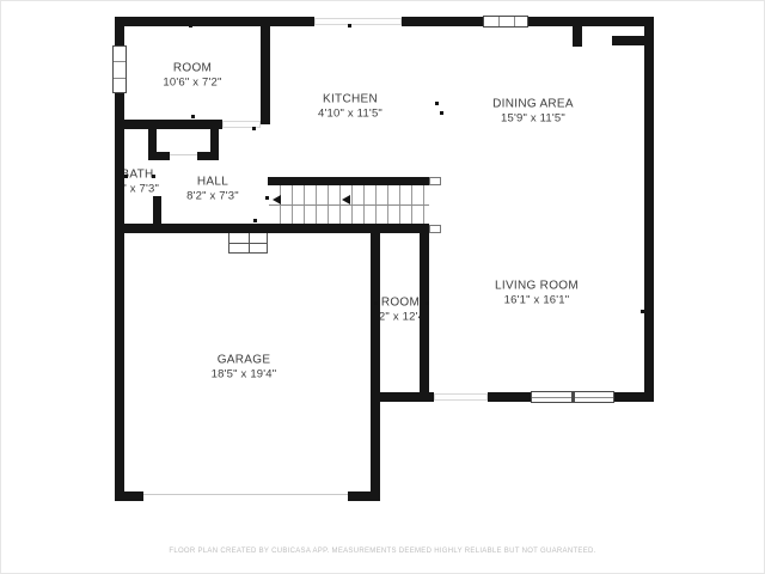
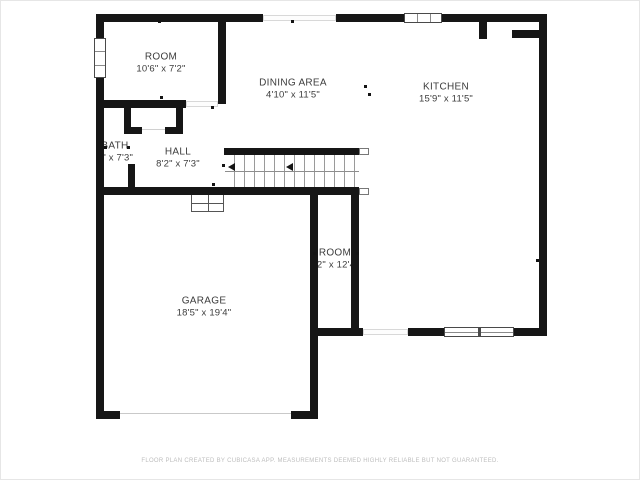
  ROOM
  10'6" x 7'2"
- KITCHEN
+ DINING AREA
  4'10" x 11'5"
- DINING AREA
+ KITCHEN
  15'9" x 11'5"
  ATH
  " x 7'3"
  HALL
  8'2" x 7'3"
  ROOM
  2" x 12'
- LIVING ROOM
- 16'1" x 16'1"
  GARAGE
  18'5" x 19'4"
